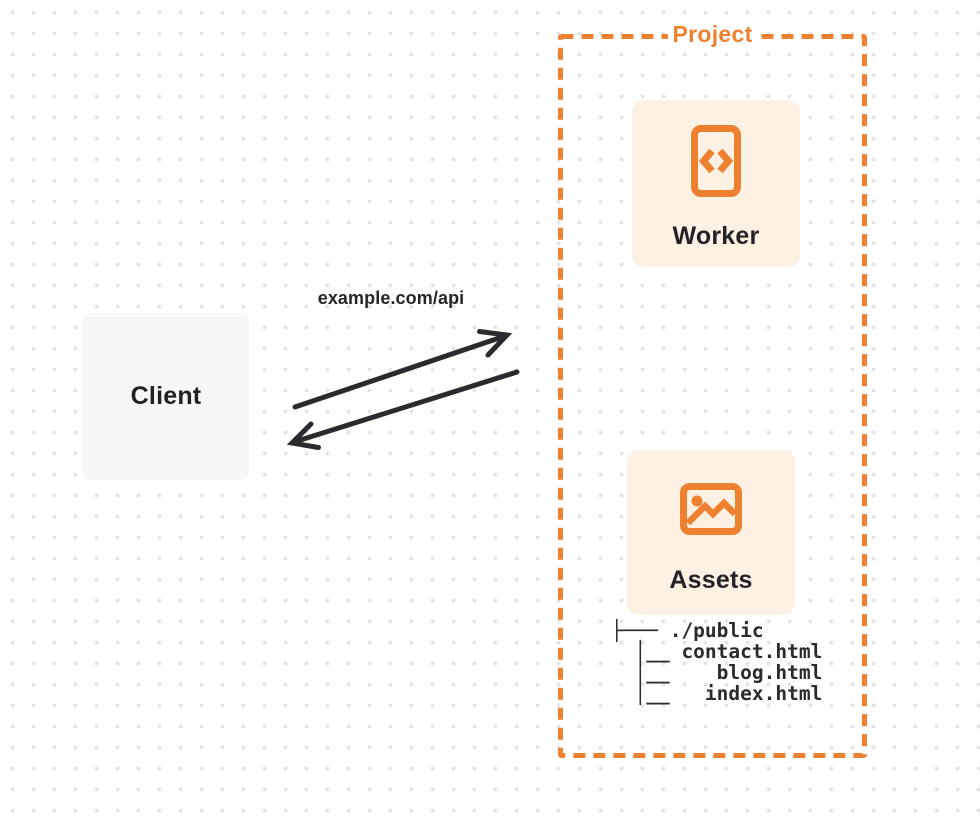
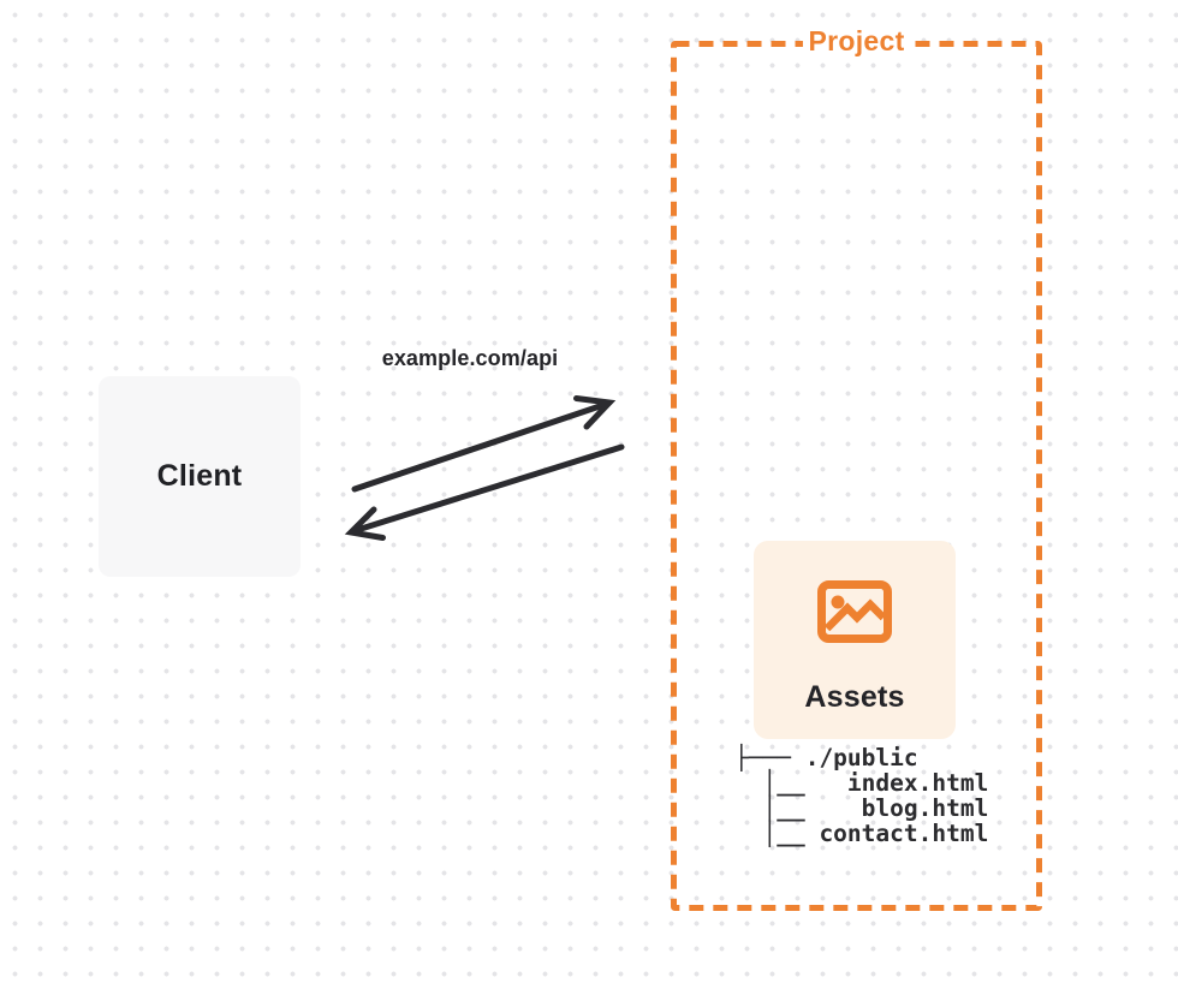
  Client
  example.com/api
  Project
- Worker
  Assets
  ├─── ./public
- │__ contact.html
+ │__ index.html
  │__ blog.html
- │__ index.html
+ │__ contact.html
